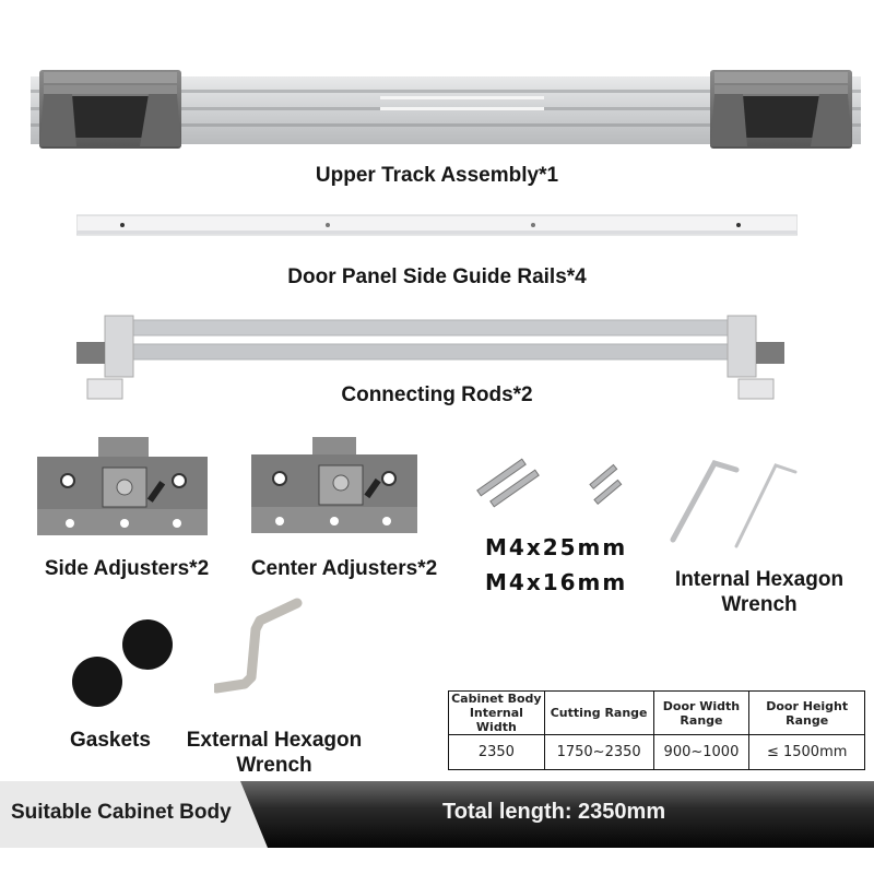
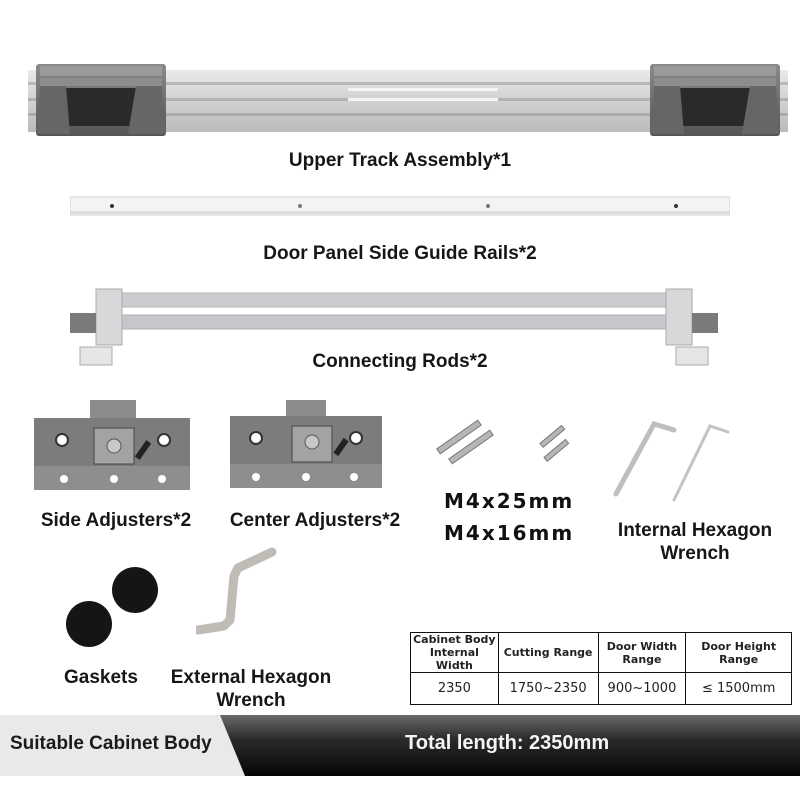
  Upper Track Assembly*1
- Door Panel Side Guide Rails*4
+ Door Panel Side Guide Rails*2
  Connecting Rods*2
  Side Adjusters*2
  Center Adjusters*2
  M4x25mm
  M4x16mm
  Internal Hexagon
  Wrench
  Gaskets
  External Hexagon
  Wrench
  Cabinet BodyInternal Width	Cutting Range	Door WidthRange	Door HeightRange
  2350	1750~2350	900~1000	≤ 1500mm
  Suitable Cabinet Body
  Total length: 2350mm
